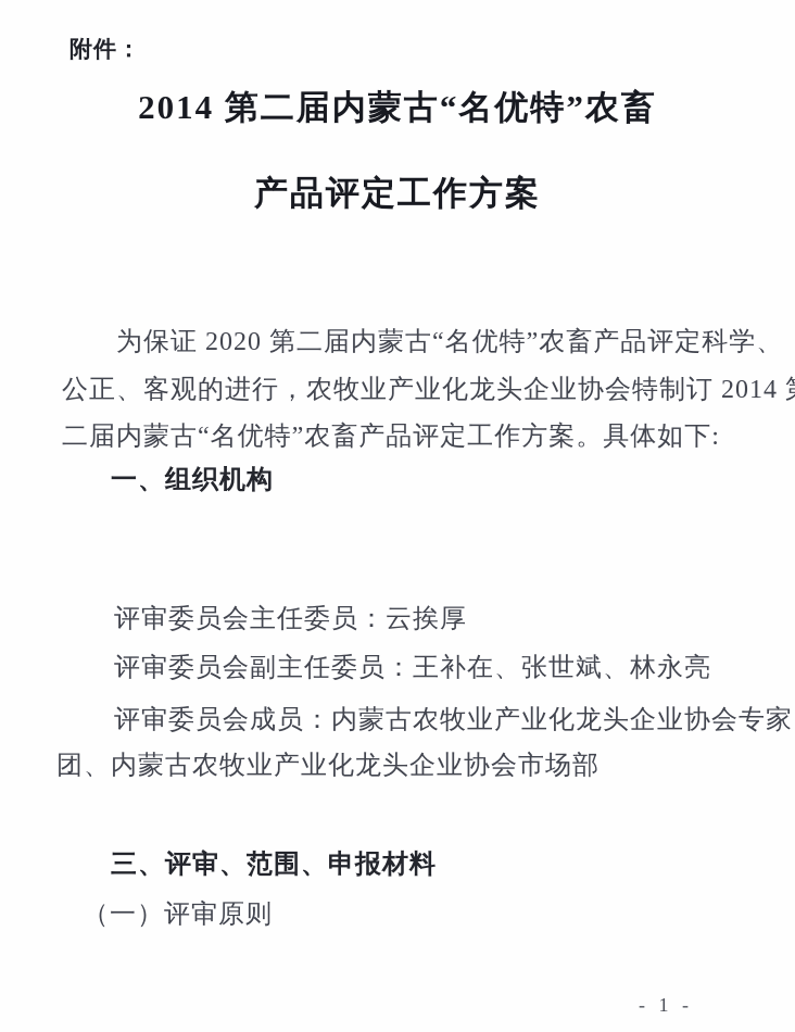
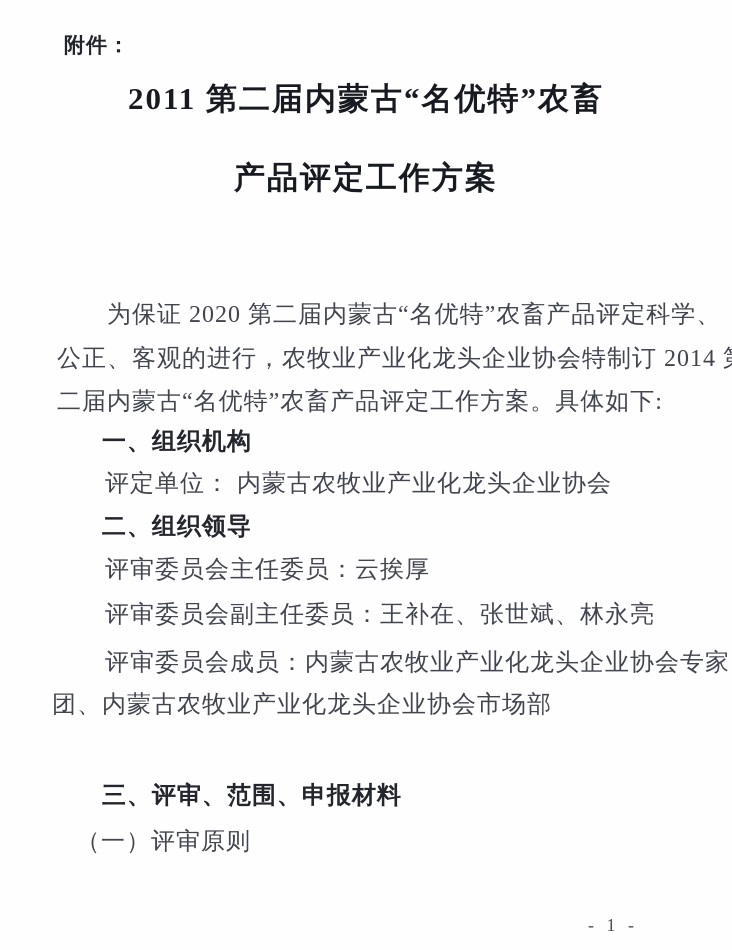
  附件：
- 2014 第二届内蒙古“名优特”农畜
+ 2011 第二届内蒙古“名优特”农畜
  产品评定工作方案
  为保证 2020 第二届内蒙古“名优特”农畜产品评定科学、
  公正、客观的进行，农牧业产业化龙头企业协会特制订 2014
  二届内蒙古“名优特”农畜产品评定工作方案。具体如下:
  一、组织机构
+ 评定单位： 内蒙古农牧业产业化龙头企业协会
+ 二、组织领导
  评审委员会主任委员：云挨厚
  评审委员会副主任委员：王补在、张世斌、林永亮
  评审委员会成员：内蒙古农牧业产业化龙头企业协会专家
  团、内蒙古农牧业产业化龙头企业协会市场部
  三、评审、范围、申报材料
  （一）评审原则
  - 1 -
